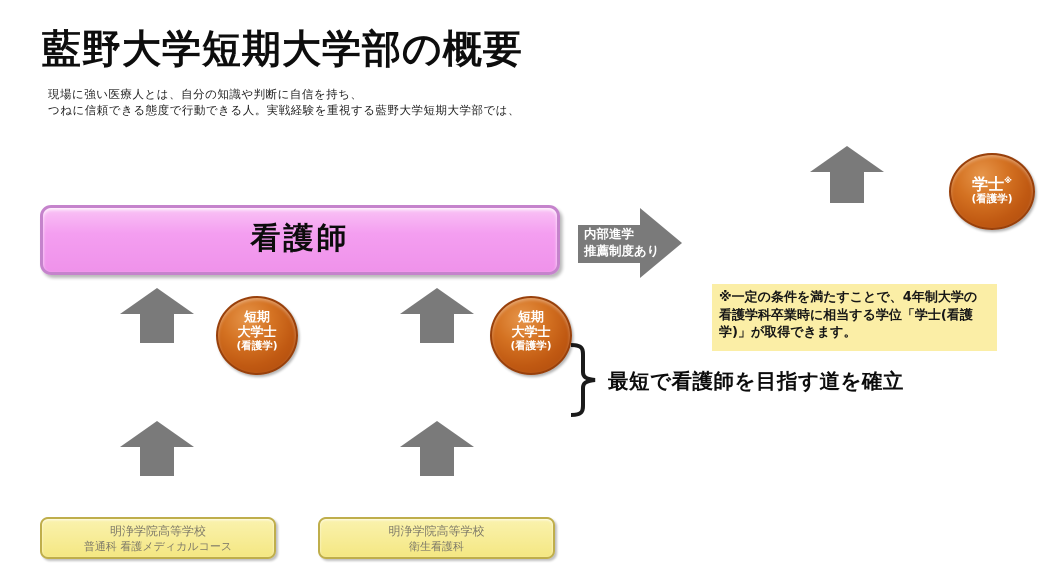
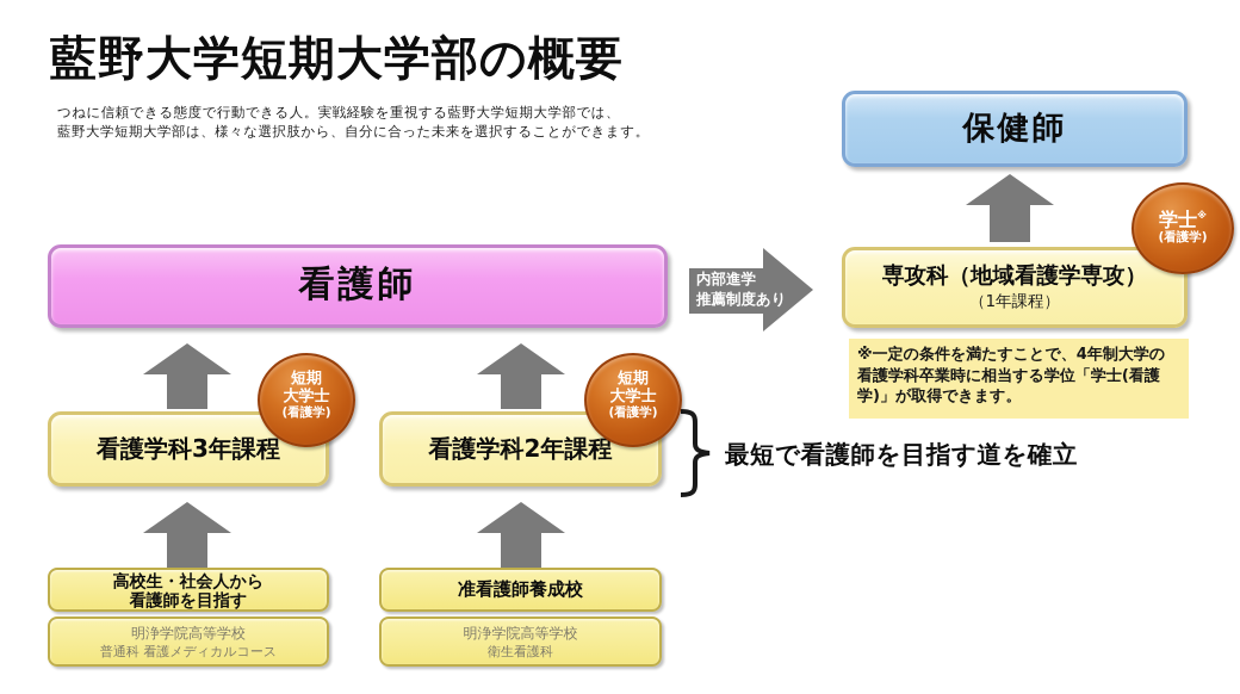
  藍野大学短期大学部の概要
- 現場に強い医療人とは、自分の知識や判断に自信を持ち、
  つねに信頼できる態度で行動できる人。実戦経験を重視する藍野大学短期大学部では、
+ 藍野大学短期大学部は、様々な選択肢から、自分に合った未来を選択することができます。
+ 保健師
  学士※
  (看護学)
  看護師
  内部進学
  推薦制度あり
+ 専攻科（地域看護学専攻）
+ （1年課程）
  ※一定の条件を満たすことで、4年制大学の看護学科卒業時に相当する学位「学士(看護学)」が取得できます。
  短期
  大学士
  (看護学)
  短期
  大学士
  (看護学)
+ 看護学科3年課程
+ 看護学科2年課程
  最短で看護師を目指す道を確立
+ 高校生・社会人から
+ 看護師を目指す
+ 准看護師養成校
  明浄学院高等学校
  普通科 看護メディカルコース
  明浄学院高等学校
  衛生看護科
